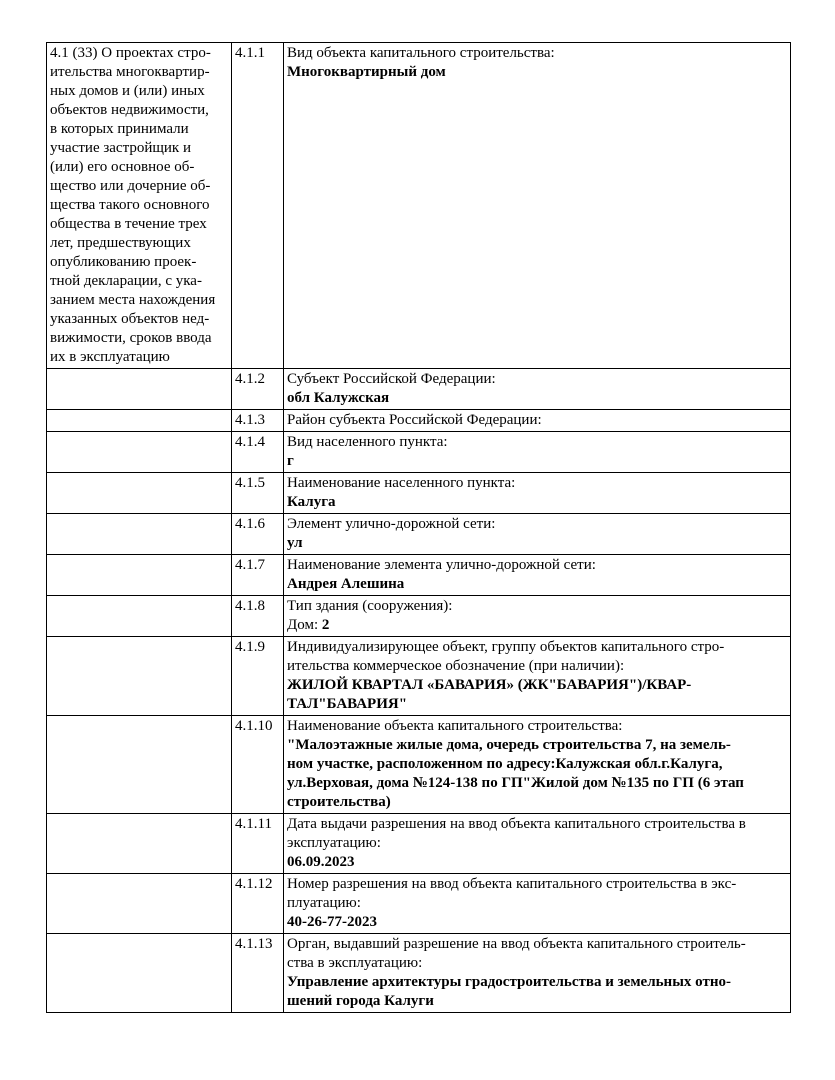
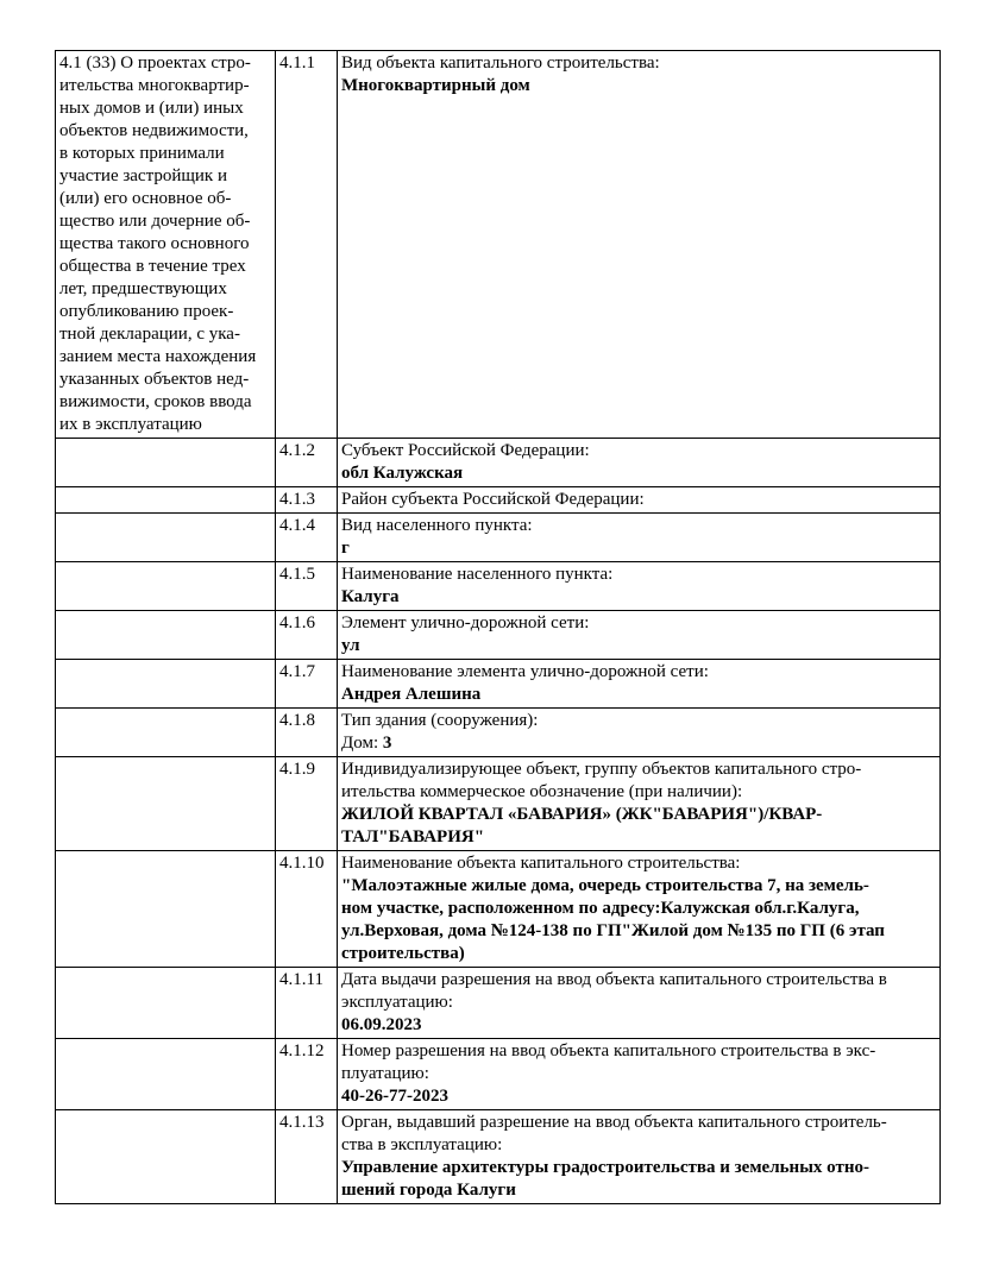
  4.1 (33) О проектах стро- ительства многоквартир- ных домов и (или) иных объектов недвижимости, в которых принимали участие застройщик и (или) его основное об- щество или дочерние об- щества такого основного общества в течение трех лет, предшествующих опубликованию проек- тной декларации, с ука- занием места нахождения указанных объектов нед- вижимости, сроков ввода их в эксплуатацию	4.1.1	Вид объекта капитального строительства: Многоквартирный дом
  	4.1.2	Субъект Российской Федерации: обл Калужская
  	4.1.3	Район субъекта Российской Федерации:
  	4.1.4	Вид населенного пункта: г
  	4.1.5	Наименование населенного пункта: Калуга
  	4.1.6	Элемент улично-дорожной сети: ул
  	4.1.7	Наименование элемента улично-дорожной сети: Андрея Алешина
- 	4.1.8	Тип здания (сооружения): Дом: 2
+ 	4.1.8	Тип здания (сооружения): Дом: 3
  	4.1.9	Индивидуализирующее объект, группу объектов капитального стро- ительства коммерческое обозначение (при наличии): ЖИЛОЙ КВАРТАЛ «БАВАРИЯ» (ЖК"БАВАРИЯ")/КВАР- ТАЛ"БАВАРИЯ"
  	4.1.10	Наименование объекта капитального строительства: "Малоэтажные жилые дома, очередь строительства 7, на земель- ном участке, расположенном по адресу:Калужская обл.г.Калуга, ул.Верховая, дома №124-138 по ГП"Жилой дом №135 по ГП (6 этап строительства)
  	4.1.11	Дата выдачи разрешения на ввод объекта капитального строительства в эксплуатацию: 06.09.2023
  	4.1.12	Номер разрешения на ввод объекта капитального строительства в экс- плуатацию: 40-26-77-2023
  	4.1.13	Орган, выдавший разрешение на ввод объекта капитального строитель- ства в эксплуатацию: Управление архитектуры градостроительства и земельных отно- шений города Калуги
